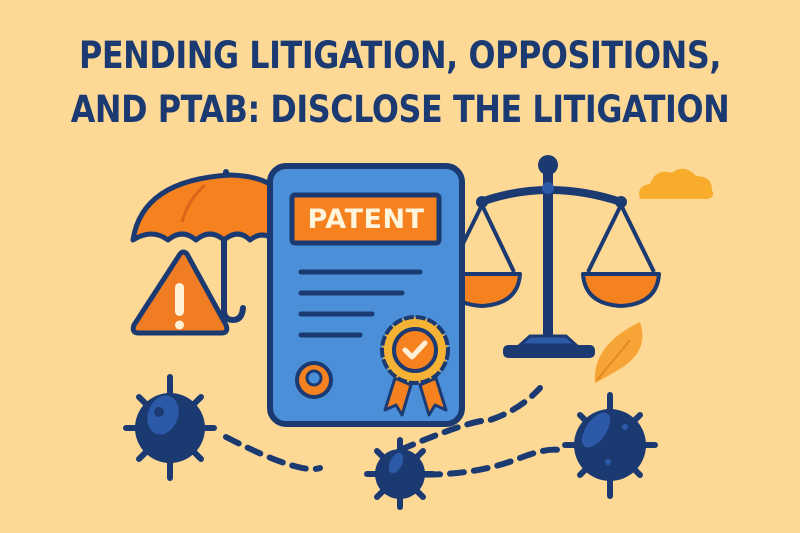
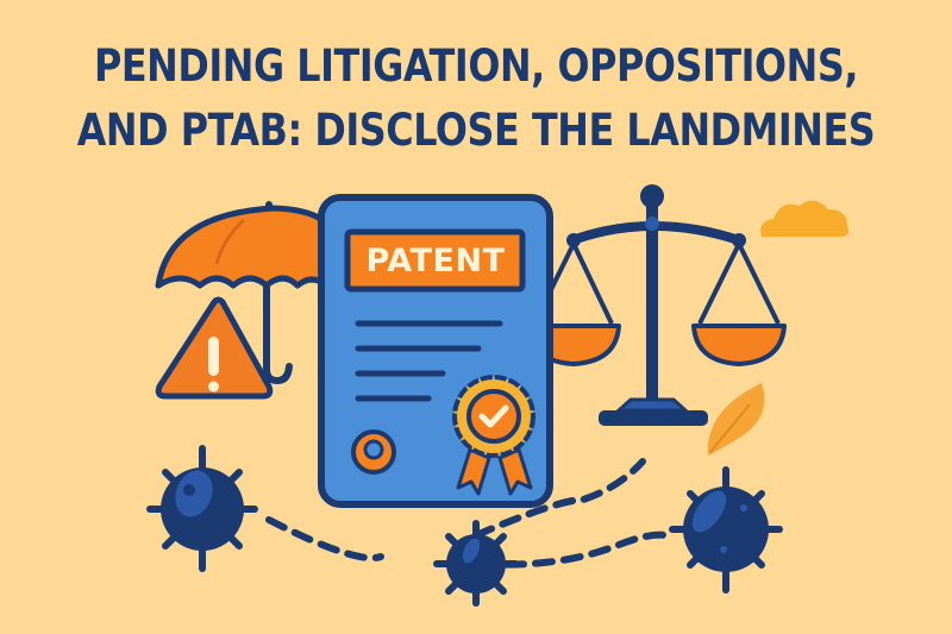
  PENDING LITIGATION, OPPOSITIONS,
- AND PTAB: DISCLOSE THE LITIGATION
+ AND PTAB: DISCLOSE THE LANDMINES
  PATENT
